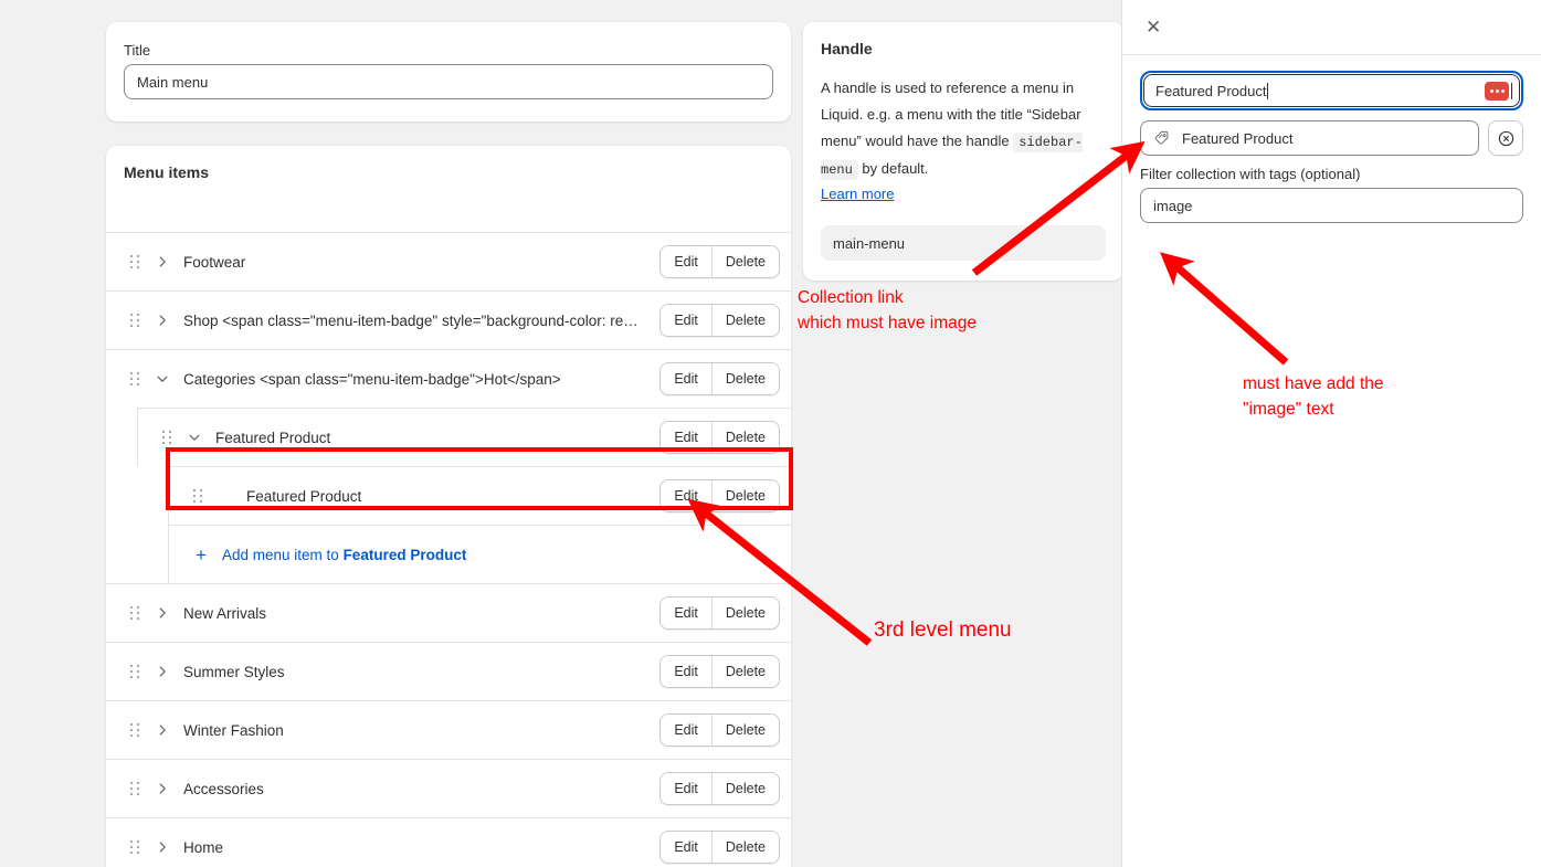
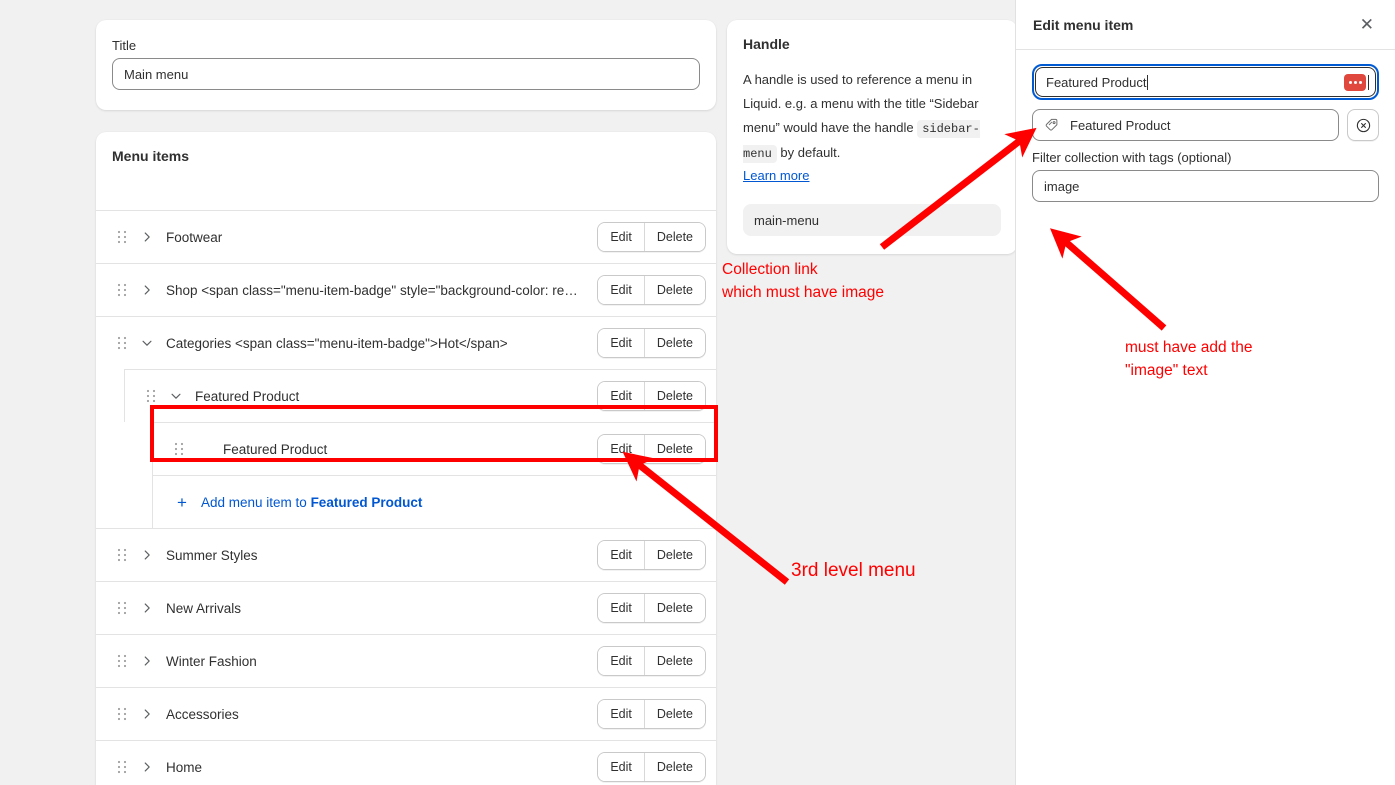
  Title
  Main menu
  Menu items
  Footwear
  Edit
  Delete
  Shop <span class="menu-item-badge" style="background-color: re…
  Edit
  Delete
  Categories <span class="menu-item-badge">Hot</span>
  Edit
  Delete
  Featured Product
  Edit
  Delete
  Featured Product
  Edit
  Delete
  +
  Add menu item to Featured Product
- New Arrivals
+ Summer Styles
  Edit
  Delete
- Summer Styles
+ New Arrivals
  Edit
  Delete
  Winter Fashion
  Edit
  Delete
  Accessories
  Edit
  Delete
  Home
  Edit
  Delete
  Handle
  A handle is used to reference a menu in Liquid. e.g. a menu with the title “Sidebar menu” would have the handle sidebar-menu by default.
  Learn more
  main-menu
+ Edit menu item
  ✕
  Featured Product
  Featured Product
  Filter collection with tags (optional)
  image
  Collection link
  which must have image
  must have add the
  "image" text
  3rd level menu
